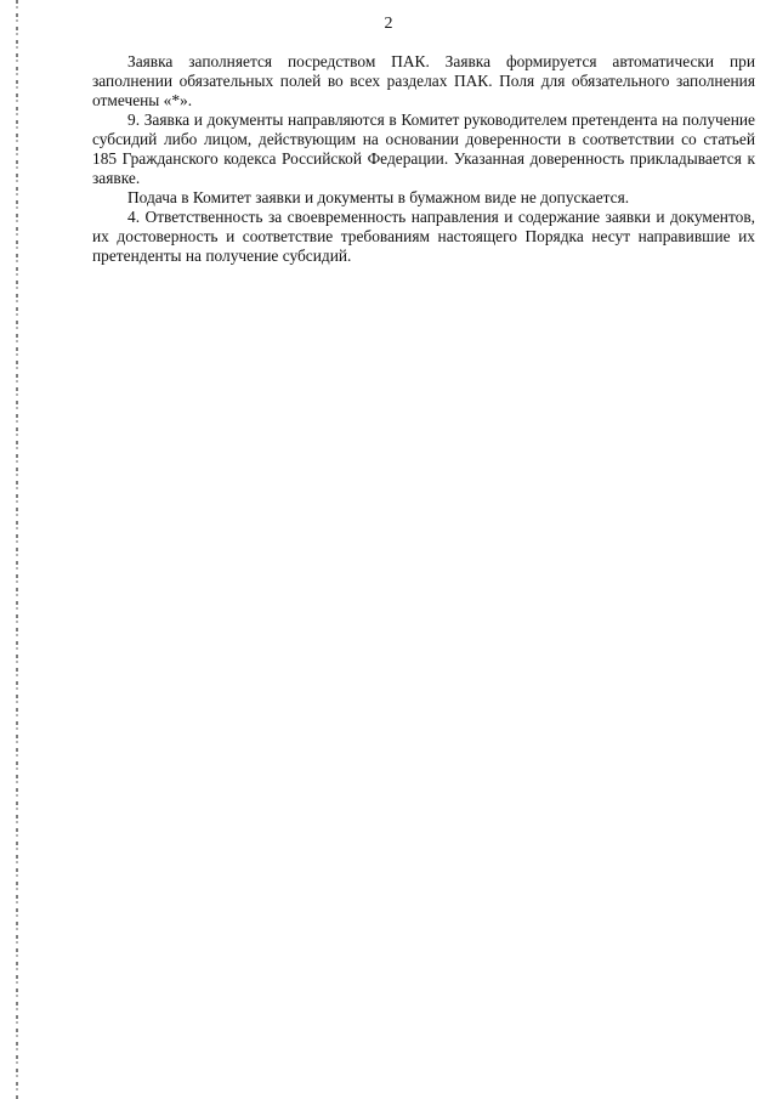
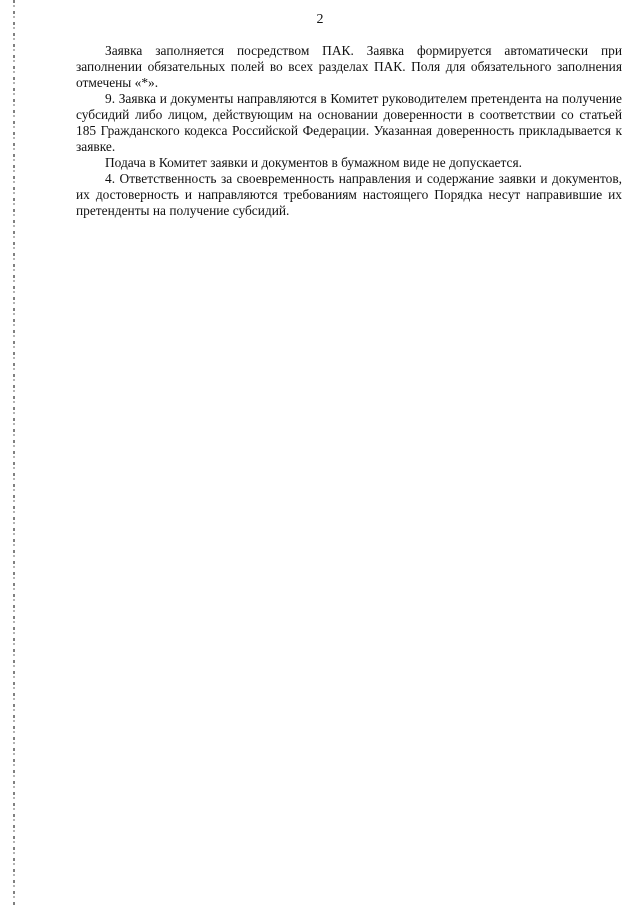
  2
  Заявка заполняется посредством ПАК. Заявка формируется автоматически при заполнении обязательных полей во всех разделах ПАК. Поля для обязательного заполнения отмечены «*».
  9. Заявка и документы направляются в Комитет руководителем претендента на получение субсидий либо лицом, действующим на основании доверенности в соответствии со статьей 185 Гражданского кодекса Российской Федерации. Указанная доверенность прикладывается к заявке.
- Подача в Комитет заявки и документы в бумажном виде не допускается.
+ Подача в Комитет заявки и документов в бумажном виде не допускается.
- 4. Ответственность за своевременность направления и содержание заявки и документов, их достоверность и соответствие требованиям настоящего Порядка несут направившие их претенденты на получение субсидий.
+ 4. Ответственность за своевременность направления и содержание заявки и документов, их достоверность и направляются требованиям настоящего Порядка несут направившие их претенденты на получение субсидий.
